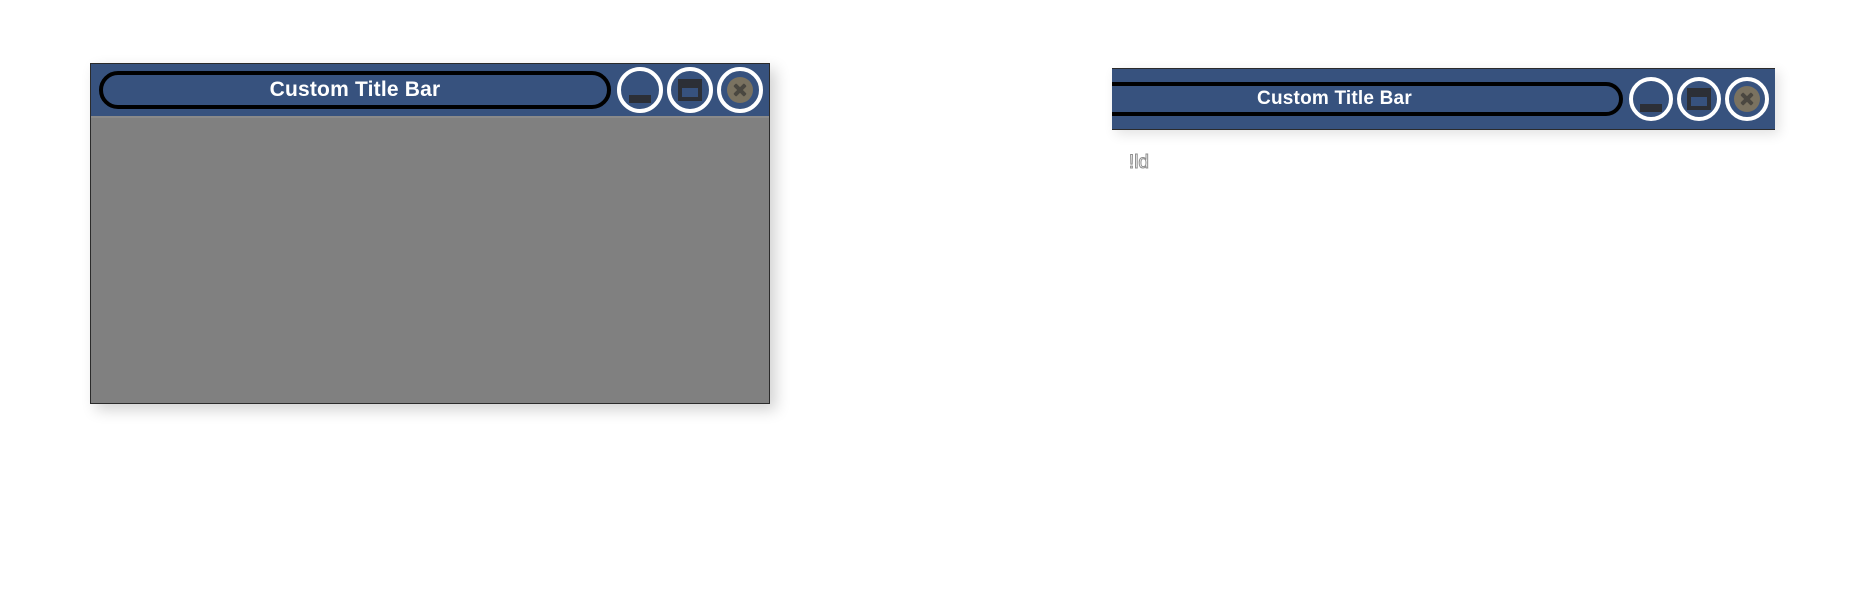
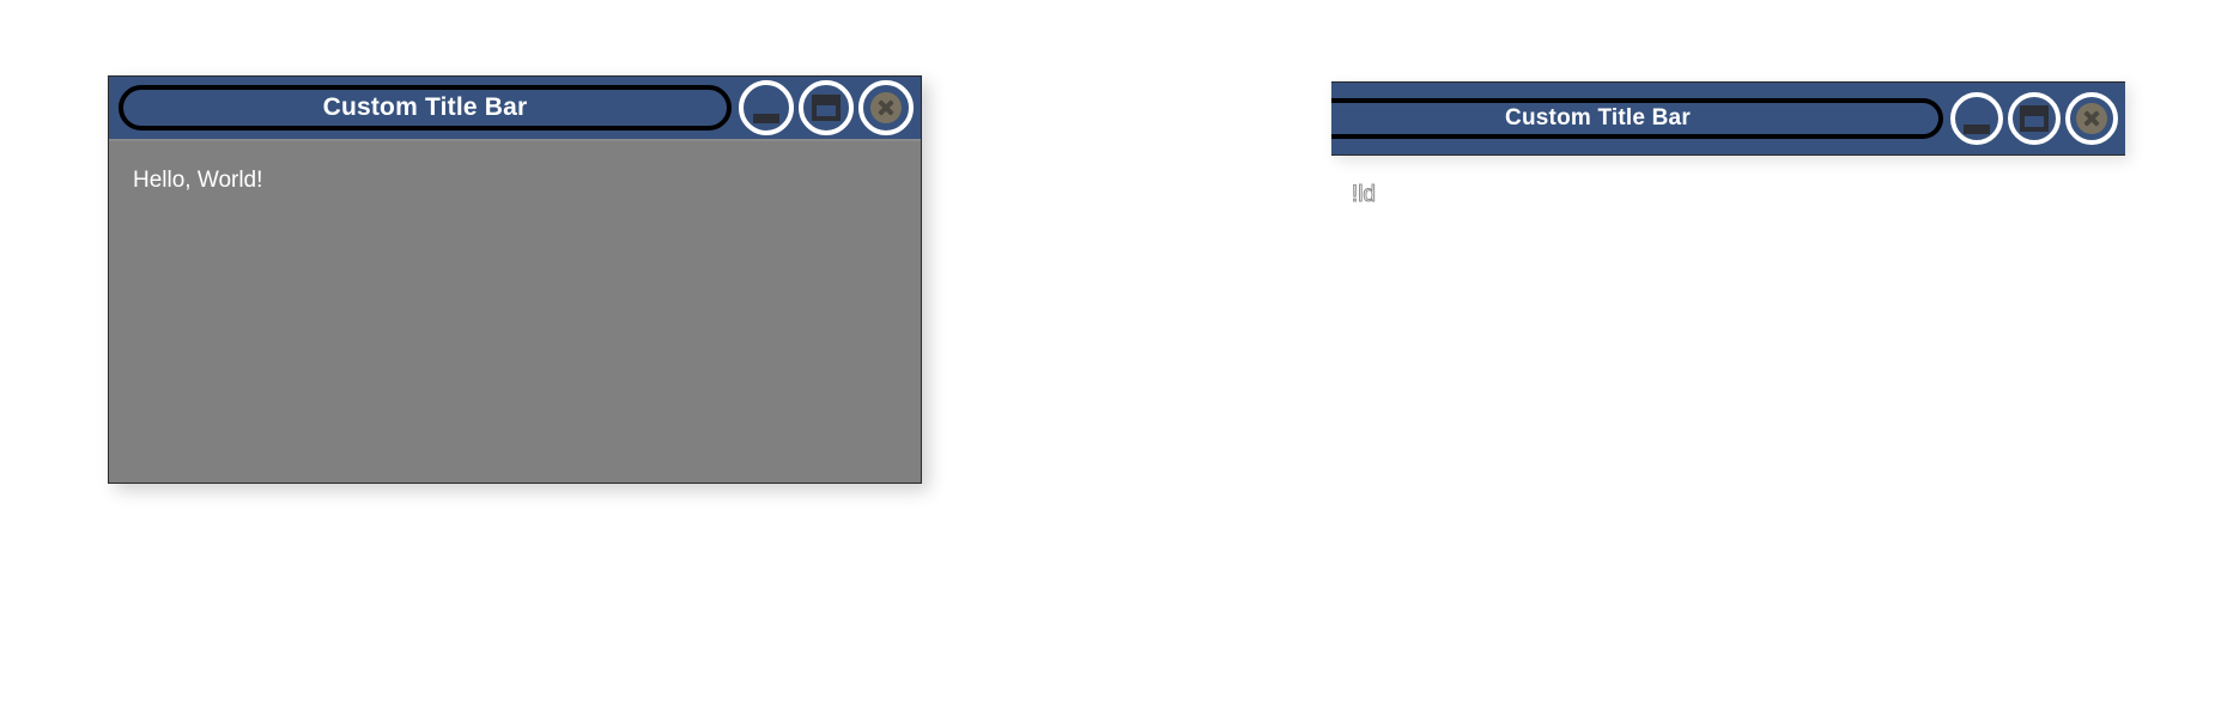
  Custom Title Bar
+ Hello, World!
  Custom Title Bar
  ld!
